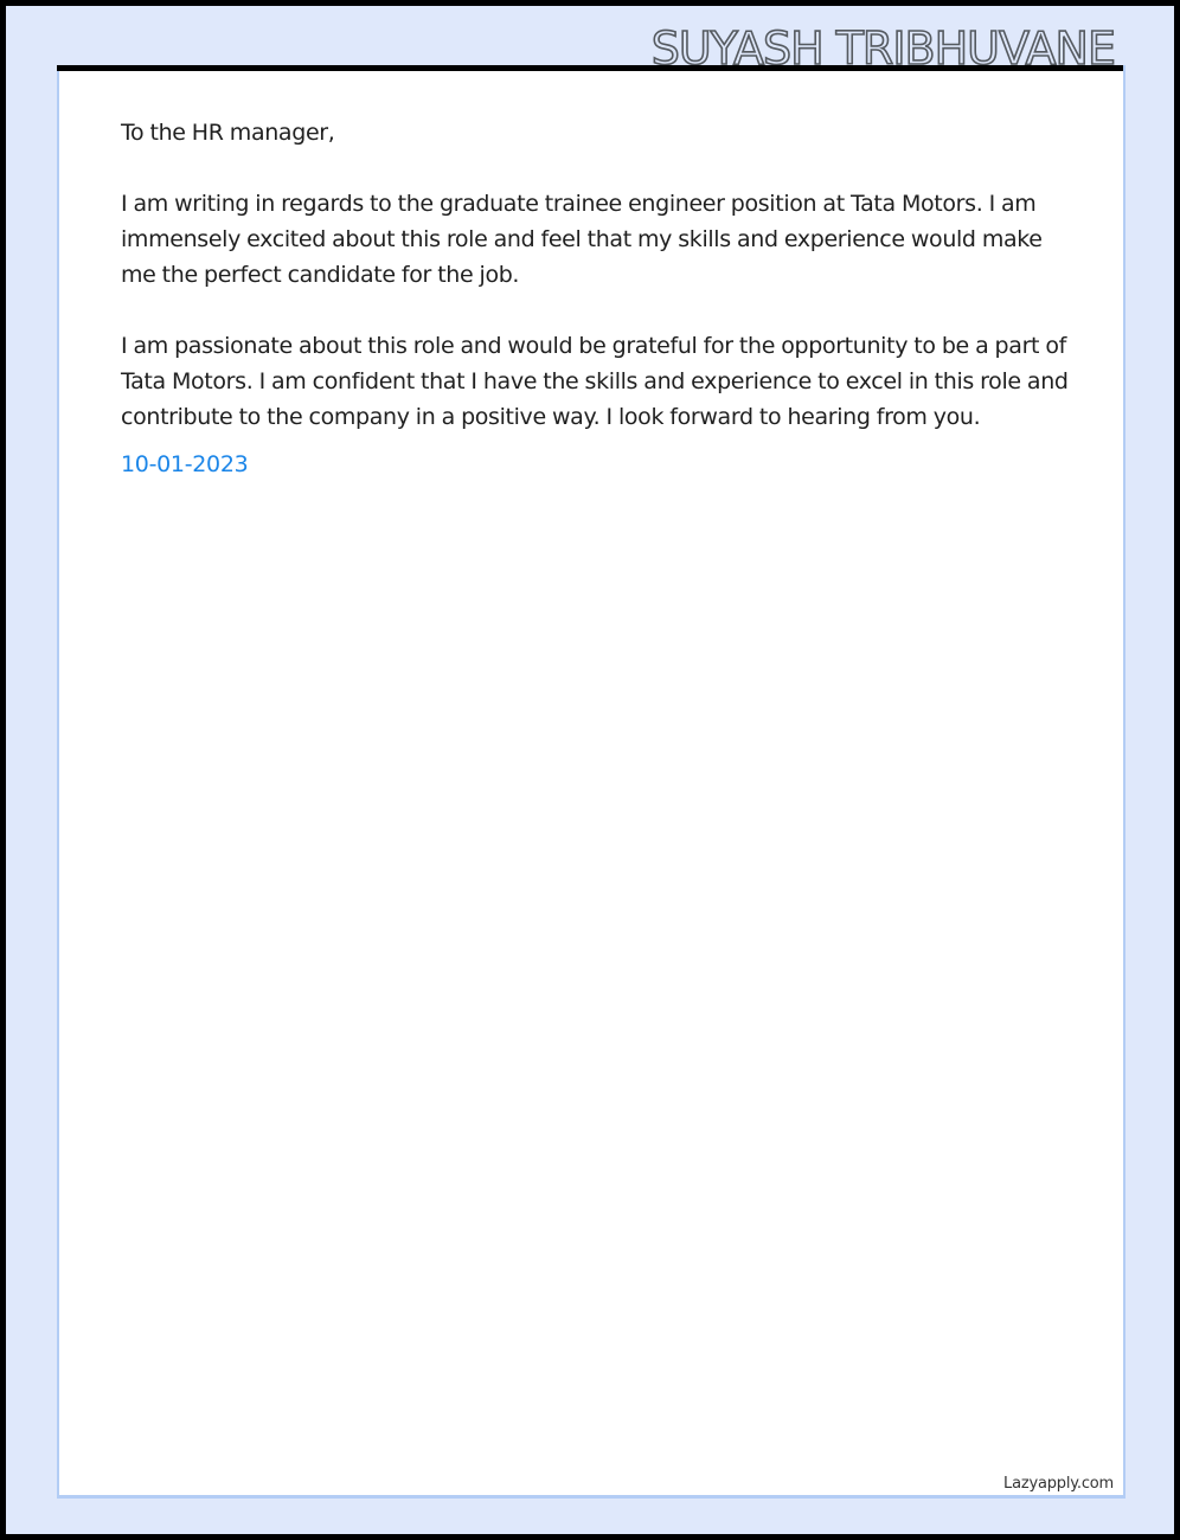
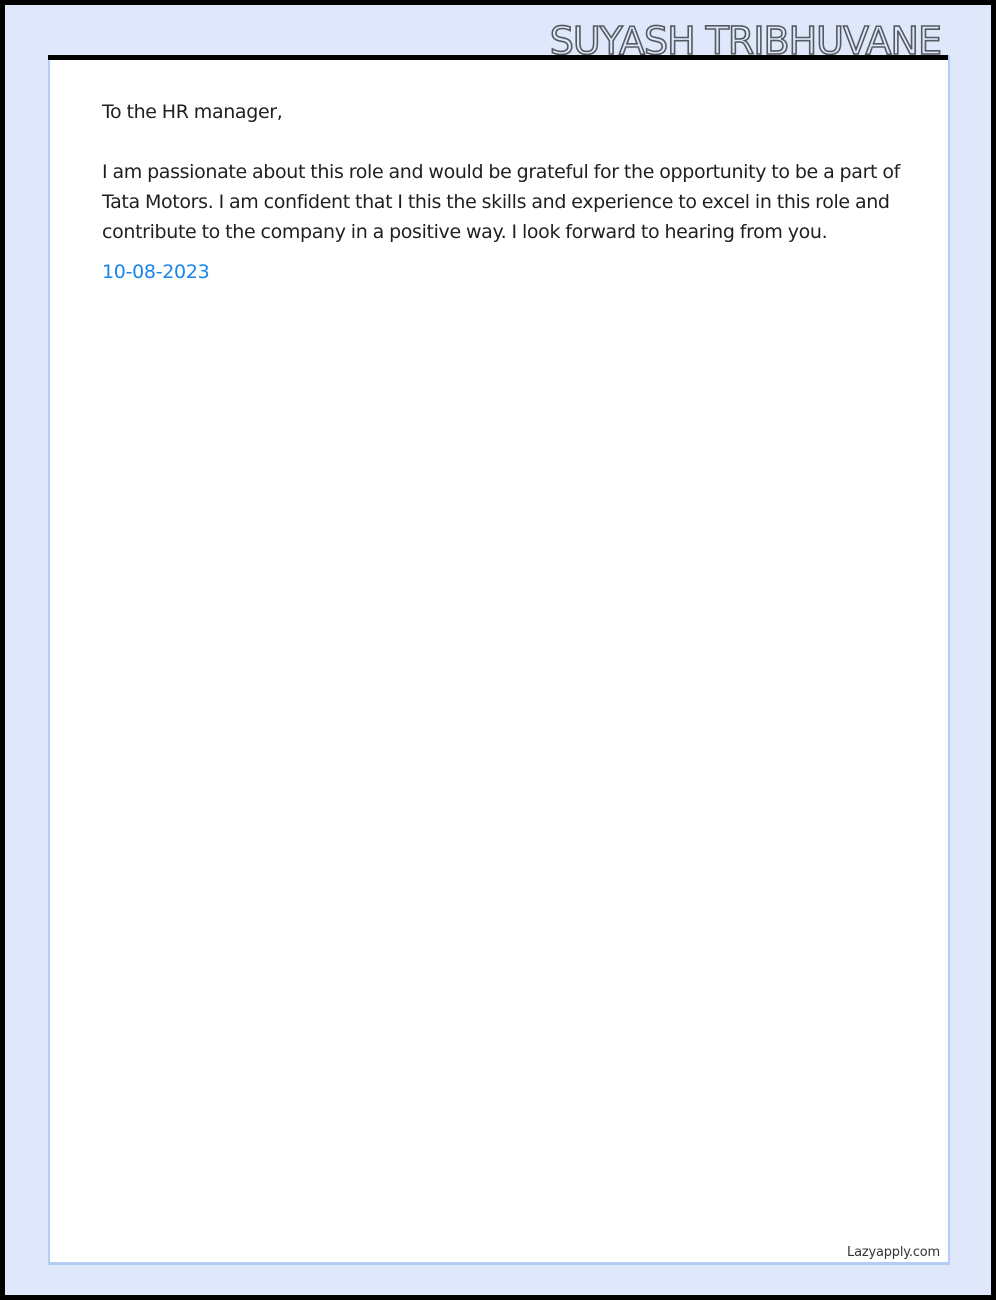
  SUYASH TRIBHUVANE
  To the HR manager,
- I am writing in regards to the graduate trainee engineer position at Tata Motors. I am immensely excited about this role and feel that my skills and experience would make me the perfect candidate for the job.
- I am passionate about this role and would be grateful for the opportunity to be a part of Tata Motors. I am confident that I have the skills and experience to excel in this role and contribute to the company in a positive way. I look forward to hearing from you.
+ I am passionate about this role and would be grateful for the opportunity to be a part of Tata Motors. I am confident that I this the skills and experience to excel in this role and contribute to the company in a positive way. I look forward to hearing from you.
- 10-01-2023
+ 10-08-2023
  Lazyapply.com
